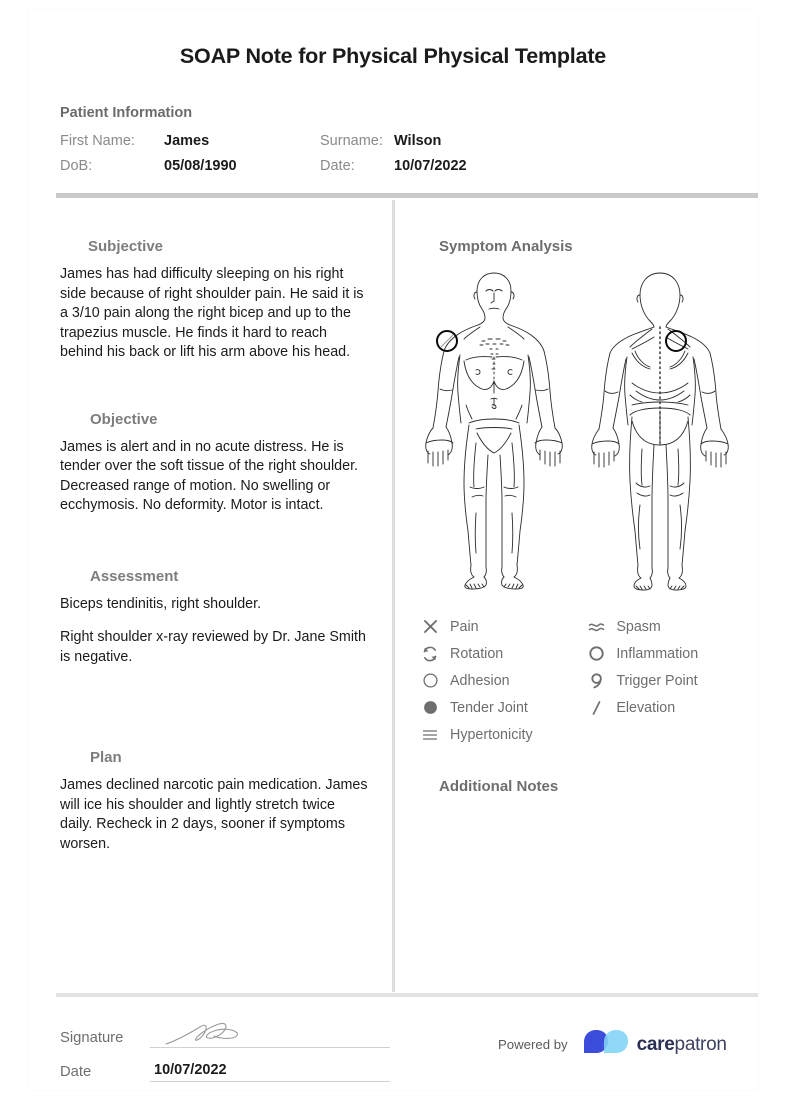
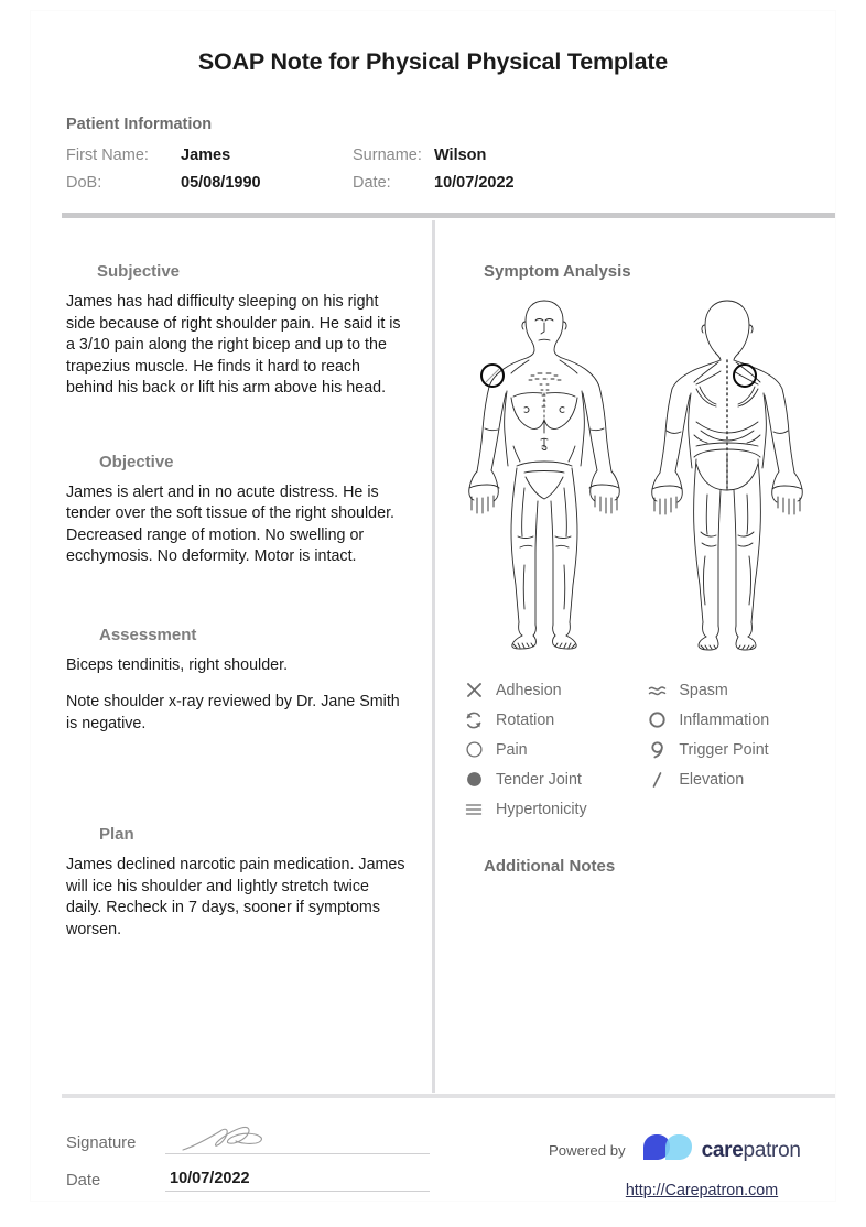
  SOAP Note for Physical Physical Template
  Patient Information
  First Name:
  James
  Surname:
  Wilson
  DoB:
  05/08/1990
  Date:
  10/07/2022
  Subjective
  James has had difficulty sleeping on his right side because of right shoulder pain. He said it is a 3/10 pain along the right bicep and up to the trapezius muscle. He finds it hard to reach behind his back or lift his arm above his head.
  Objective
  James is alert and in no acute distress. He is tender over the soft tissue of the right shoulder. Decreased range of motion. No swelling or ecchymosis. No deformity. Motor is intact.
  Assessment
  Biceps tendinitis, right shoulder.
- Right shoulder x-ray reviewed by Dr. Jane Smith is negative.
+ Note shoulder x-ray reviewed by Dr. Jane Smith is negative.
  Plan
- James declined narcotic pain medication. James will ice his shoulder and lightly stretch twice daily. Recheck in 2 days, sooner if symptoms worsen.
+ James declined narcotic pain medication. James will ice his shoulder and lightly stretch twice daily. Recheck in 7 days, sooner if symptoms worsen.
  Symptom Analysis
- Pain
+ Adhesion
  Rotation
- Adhesion
+ Pain
  Tender Joint
  Hypertonicity
  Spasm
  Inflammation
  Trigger Point
  Elevation
  Additional Notes
  Signature
  Date
  10/07/2022
  Powered by
  carepatron
+ http://Carepatron.com
